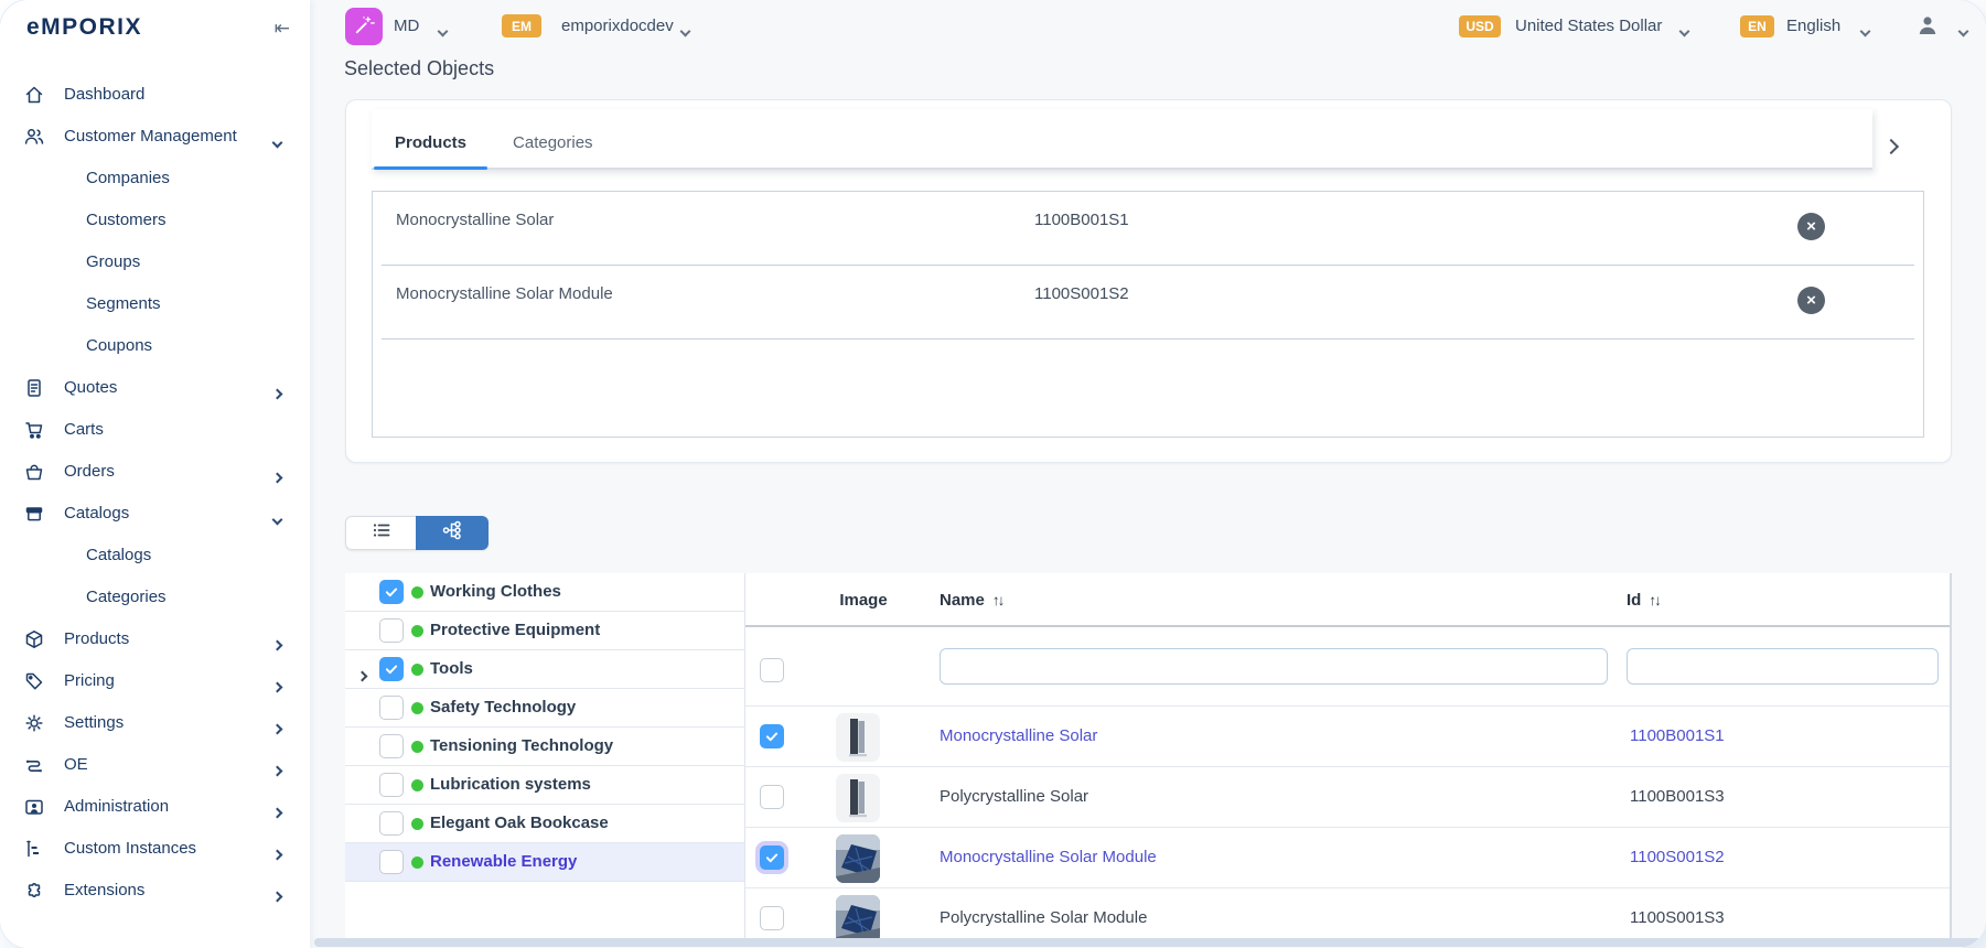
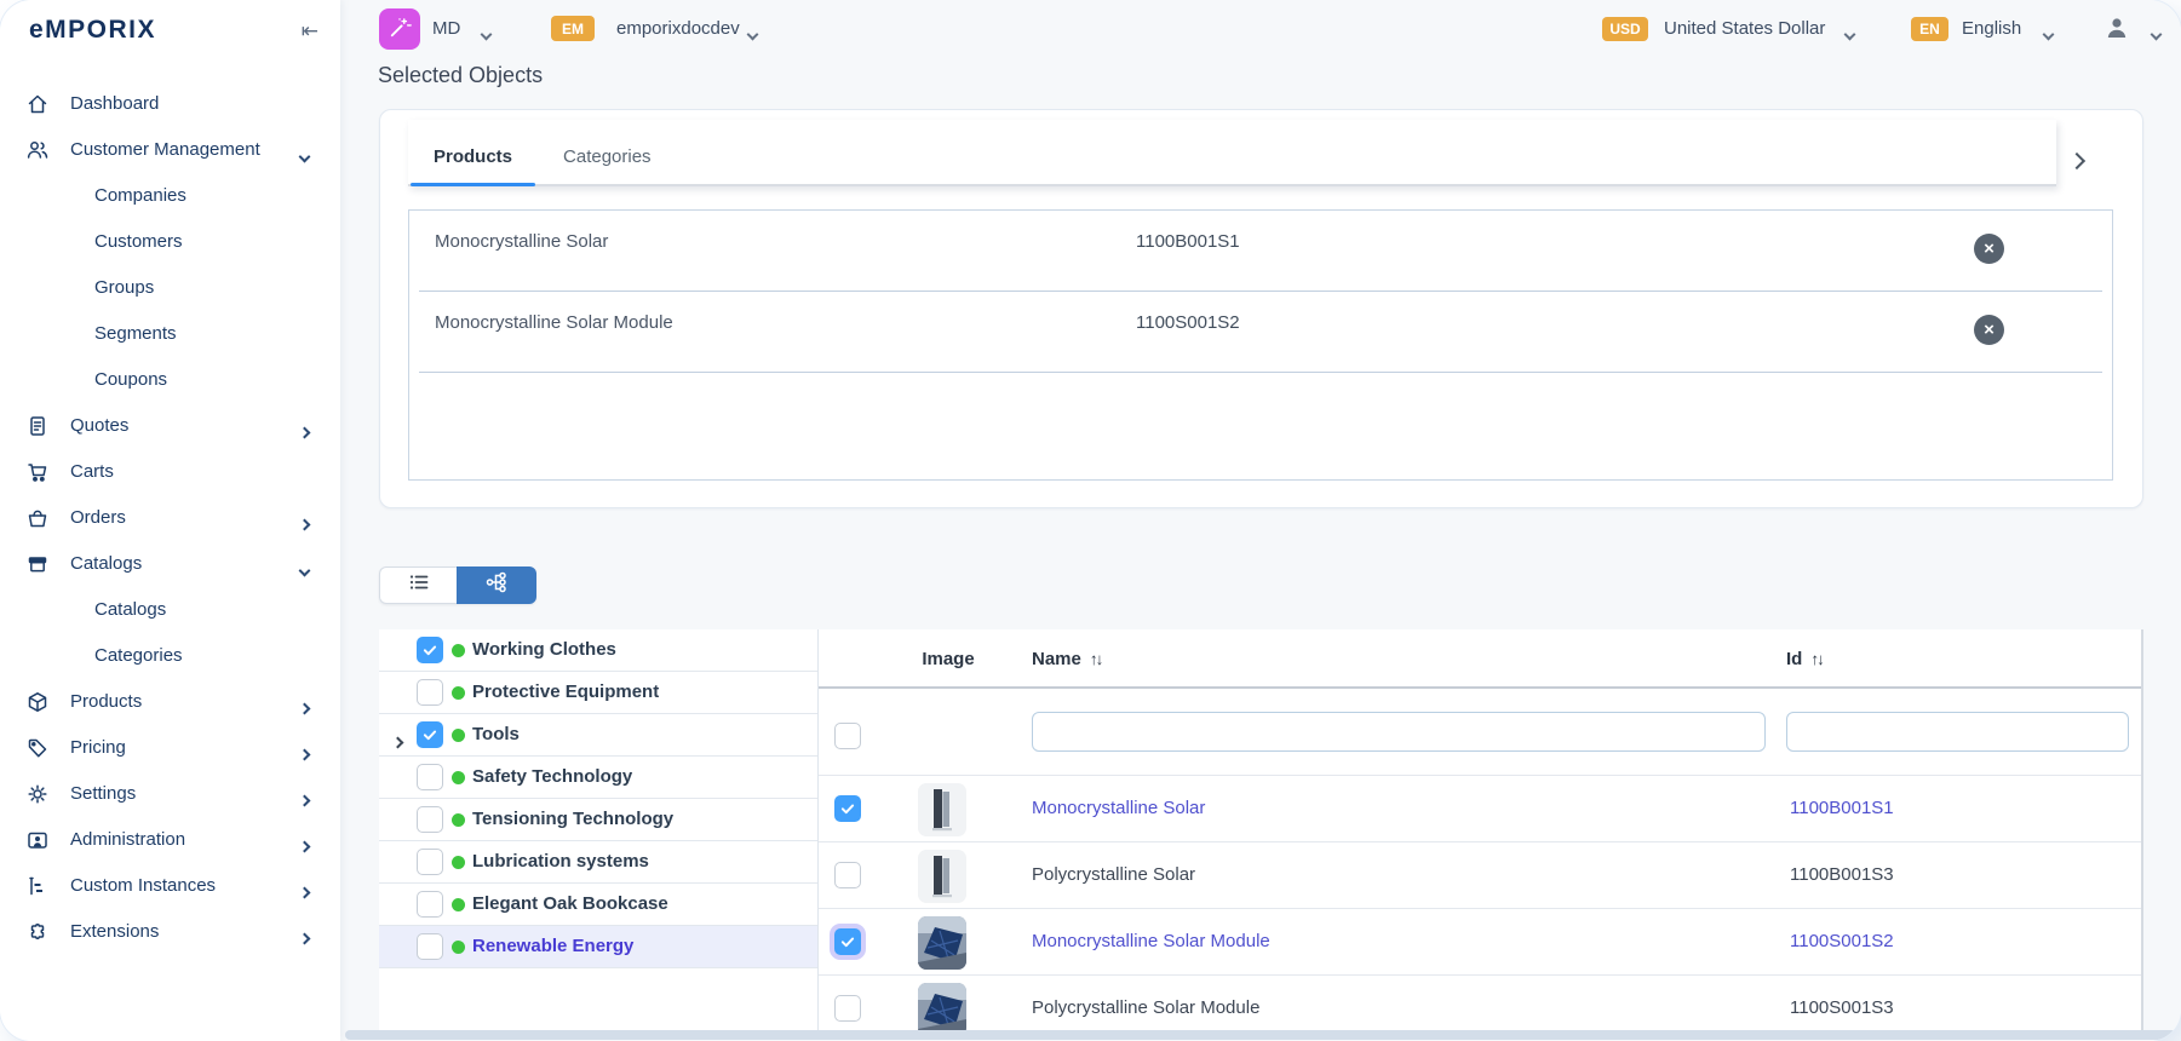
  eMPORIX
  ⇤
  Dashboard
  Customer Management
  Companies
  Customers
  Groups
  Segments
  Coupons
  Quotes
  Carts
  Orders
  Catalogs
  Catalogs
  Categories
  Products
  Pricing
  Settings
- OE
  Administration
  Custom Instances
  Extensions
  MD
  EM
  emporixdocdev
  USD
  United States Dollar
  EN
  English
  Selected Objects
  Products
  Categories
  Monocrystalline Solar
  1100B001S1
  ×
  Monocrystalline Solar Module
  1100S001S2
  ×
  Working Clothes
  Protective Equipment
  Tools
  Safety Technology
  Tensioning Technology
  Lubrication systems
  Elegant Oak Bookcase
  Renewable Energy
  Image
  Name ↑↓
  Id ↑↓
  Monocrystalline Solar
  1100B001S1
  Polycrystalline Solar
  1100B001S3
  Monocrystalline Solar Module
  1100S001S2
  Polycrystalline Solar Module
  1100S001S3
